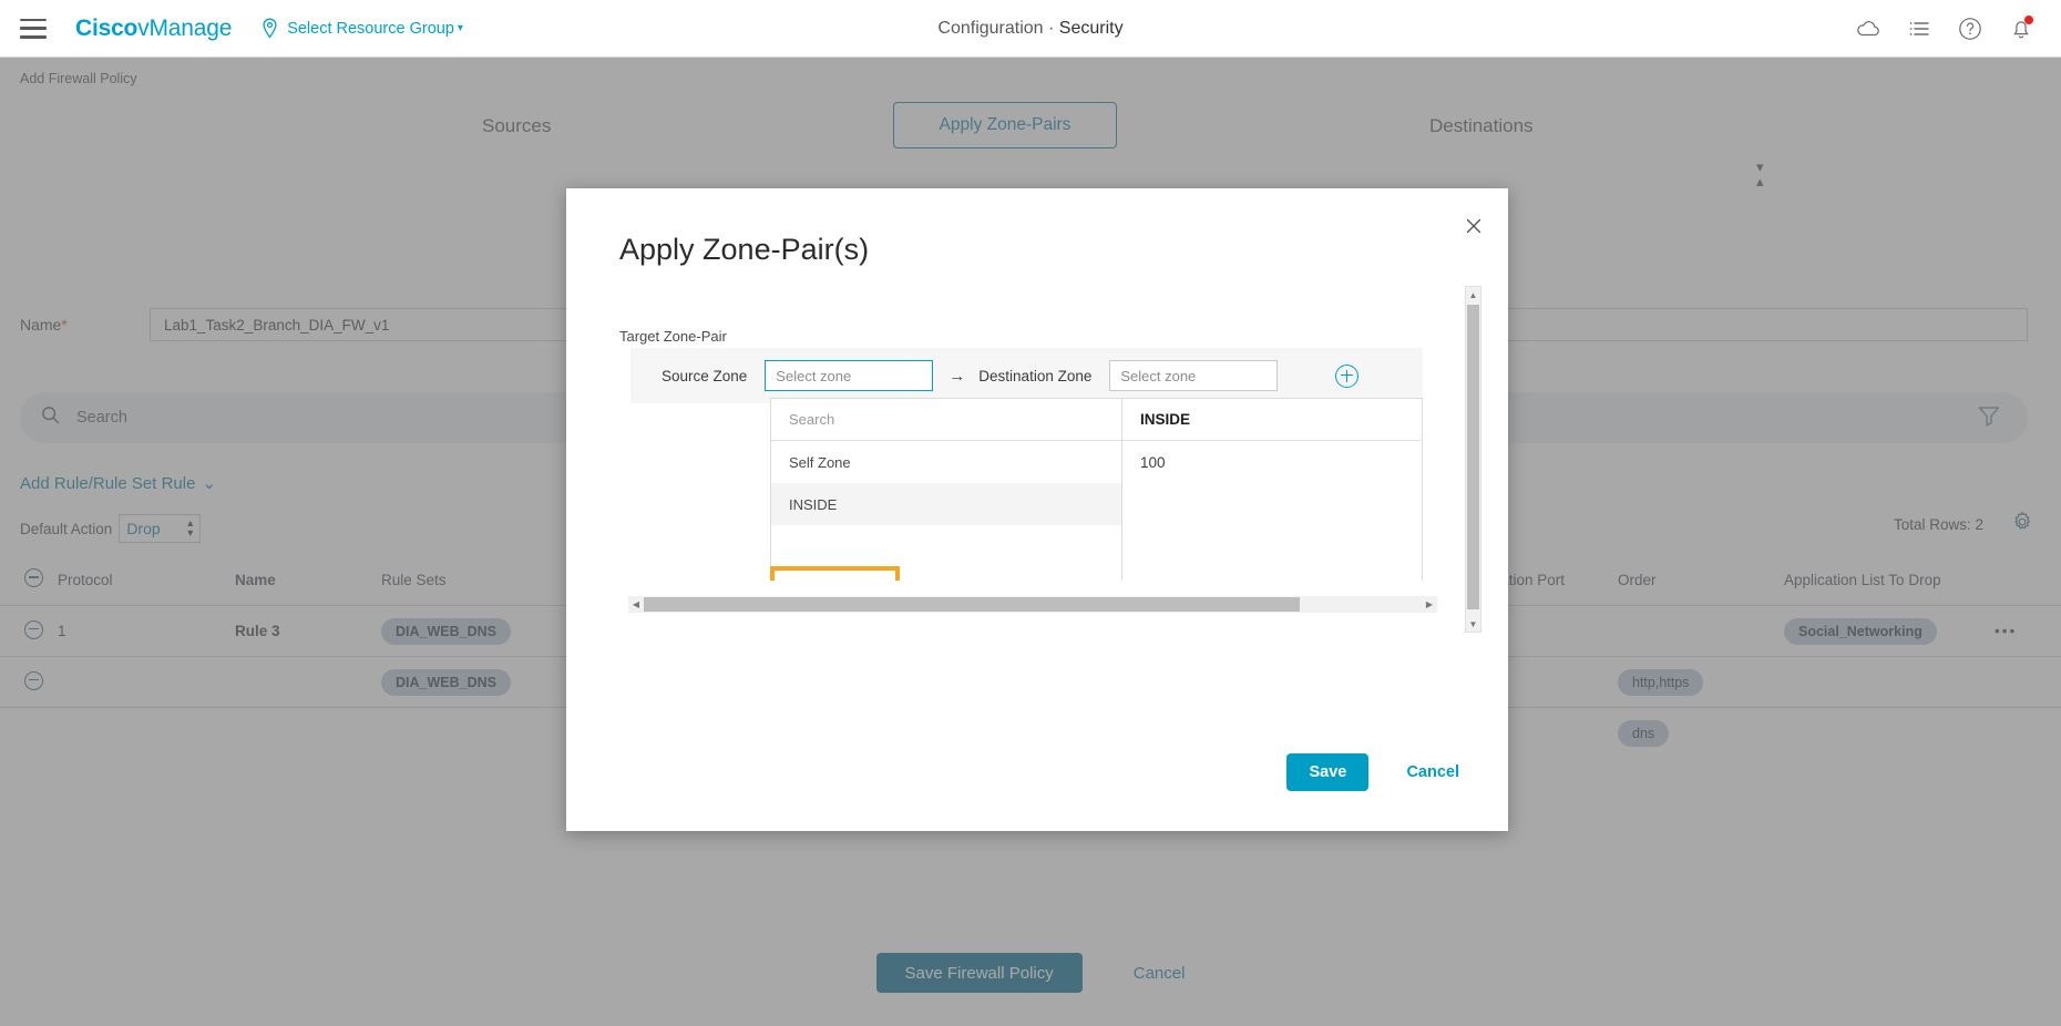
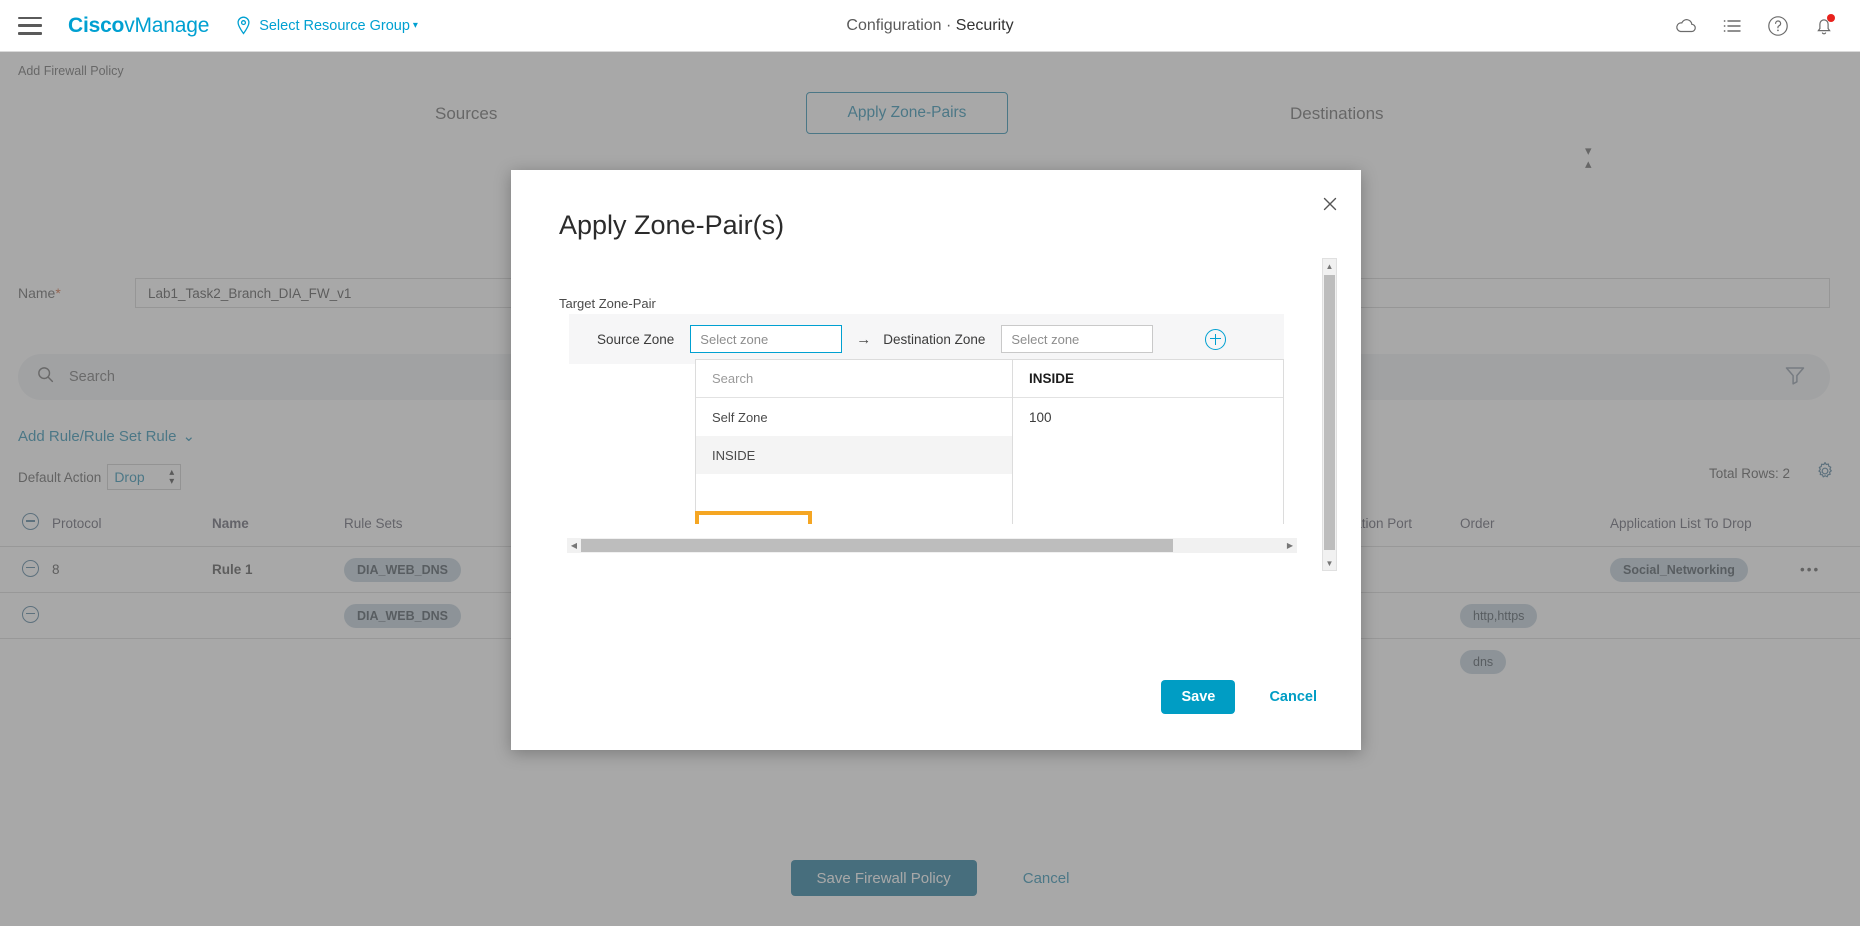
  CiscovManage
  Select Resource Group
  ▾
  Configuration · Security
  Add Firewall Policy
  Sources
  Apply Zone-Pairs
  Destinations
  ▾
  ▴
  Name*
  Lab1_Task2_Branch_DIA_FW_v1
  Search
  Add Rule/Rule Set Rule
  ⌄
  Default Action
  Drop
  ▴
  ▾
  Total Rows: 2
  Protocol
  Name
  Rule Sets
  Order
  Application List To Drop
- 1
+ 8
- Rule 3
+ Rule 1
  DIA_WEB_DNS
  Social_Networking
  •••
  DIA_WEB_DNS
  http,https
  dns
  Save Firewall Policy
  Cancel
  Apply Zone-Pair(s)
  Target Zone-Pair
  Source Zone
  Select zone
  →
  Destination Zone
  Select zone
  INSIDE
  100
  Search
  Self Zone
  INSIDE
  ▲
  ▼
  ◀
  ▶
  Save
  Cancel
